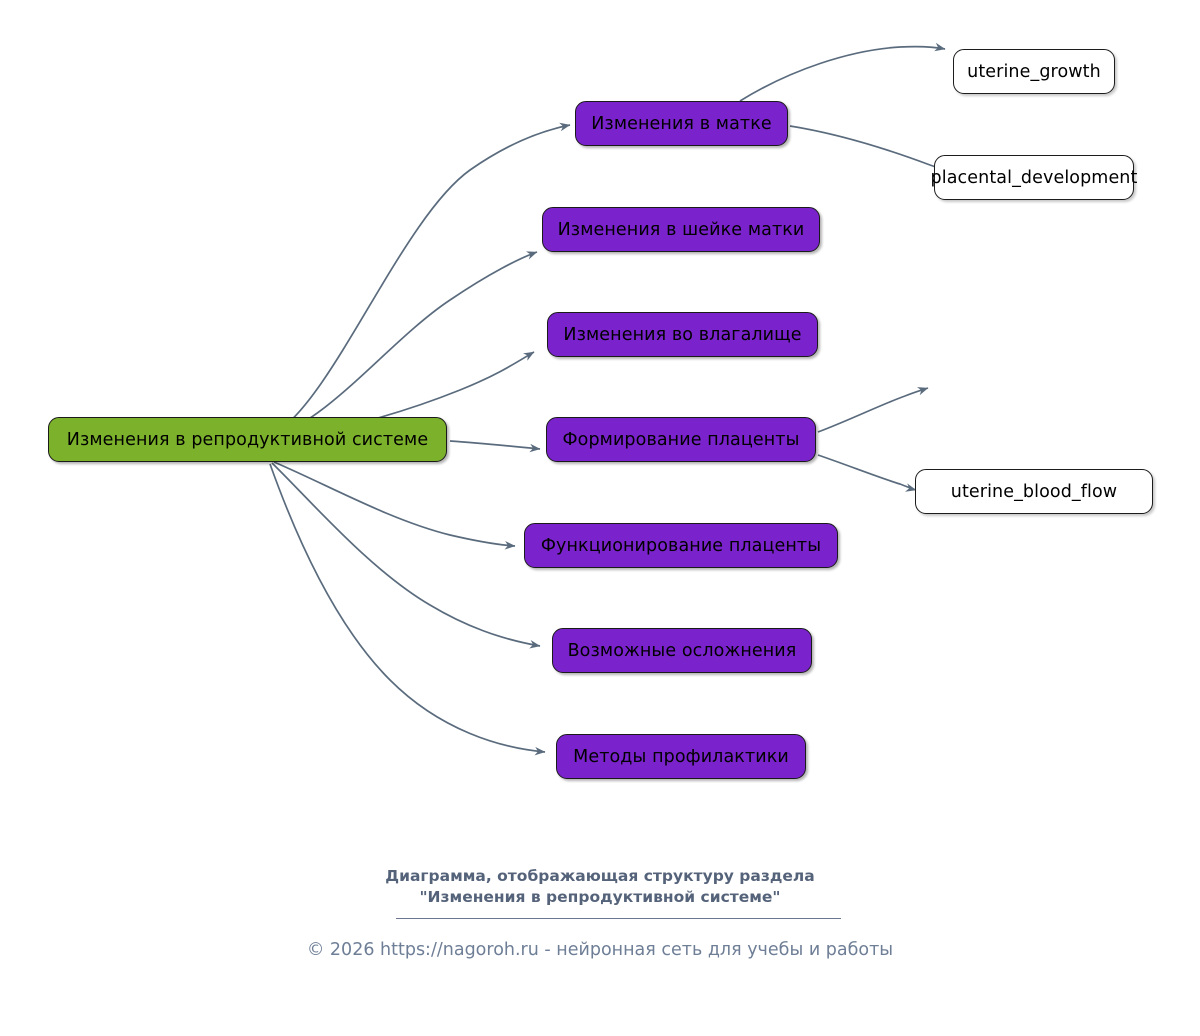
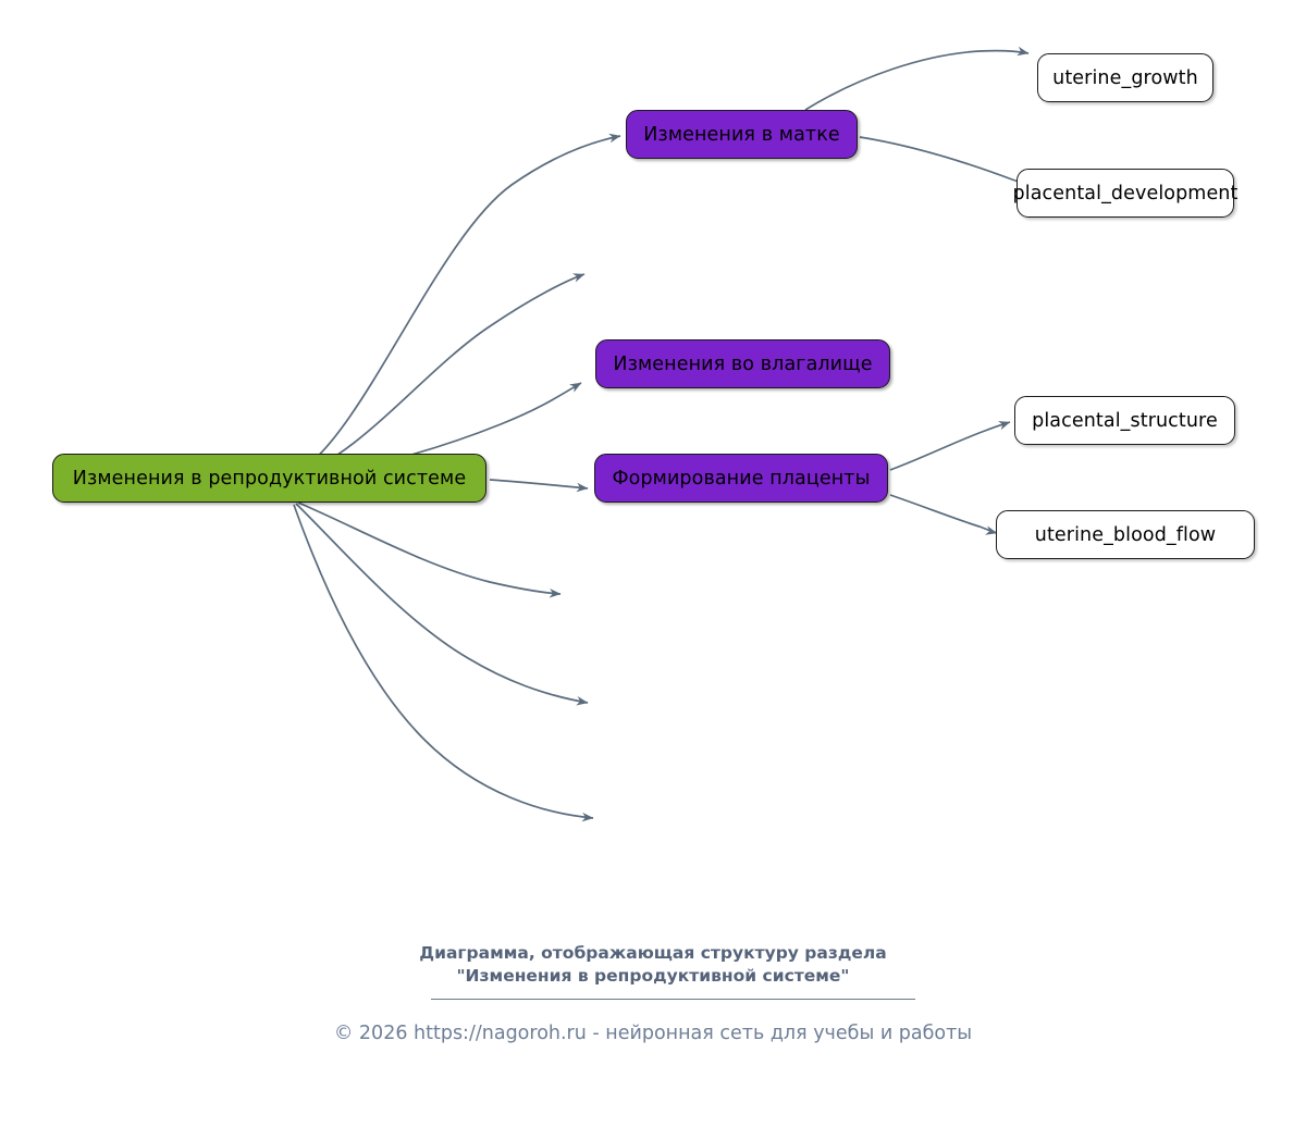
  Изменения в репродуктивной системе
  Изменения в матке
- Изменения в шейке матки
  Изменения во влагалище
  Формирование плаценты
- Функционирование плаценты
- Возможные осложнения
- Методы профилактики
  uterine_growth
  placental_development
+ placental_structure
  uterine_blood_flow
  Диаграмма, отображающая структуру раздела
  "Изменения в репродуктивной системе"
  © 2026 https://nagoroh.ru - нейронная сеть для учебы и работы
